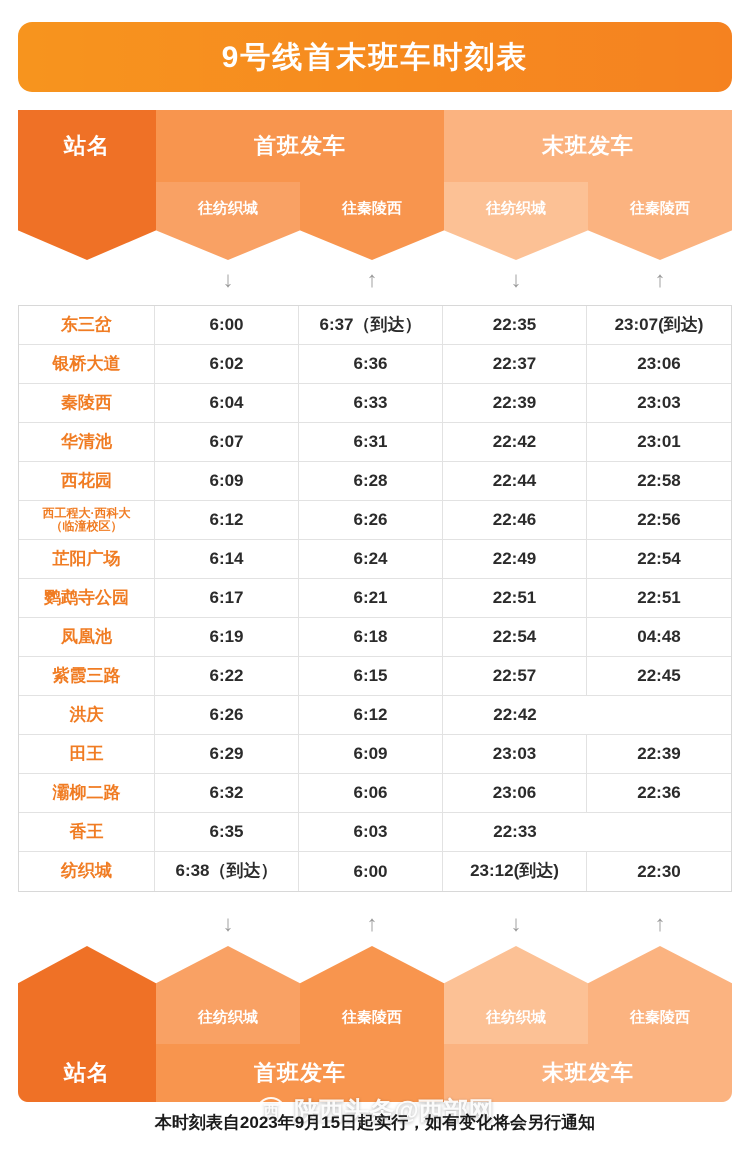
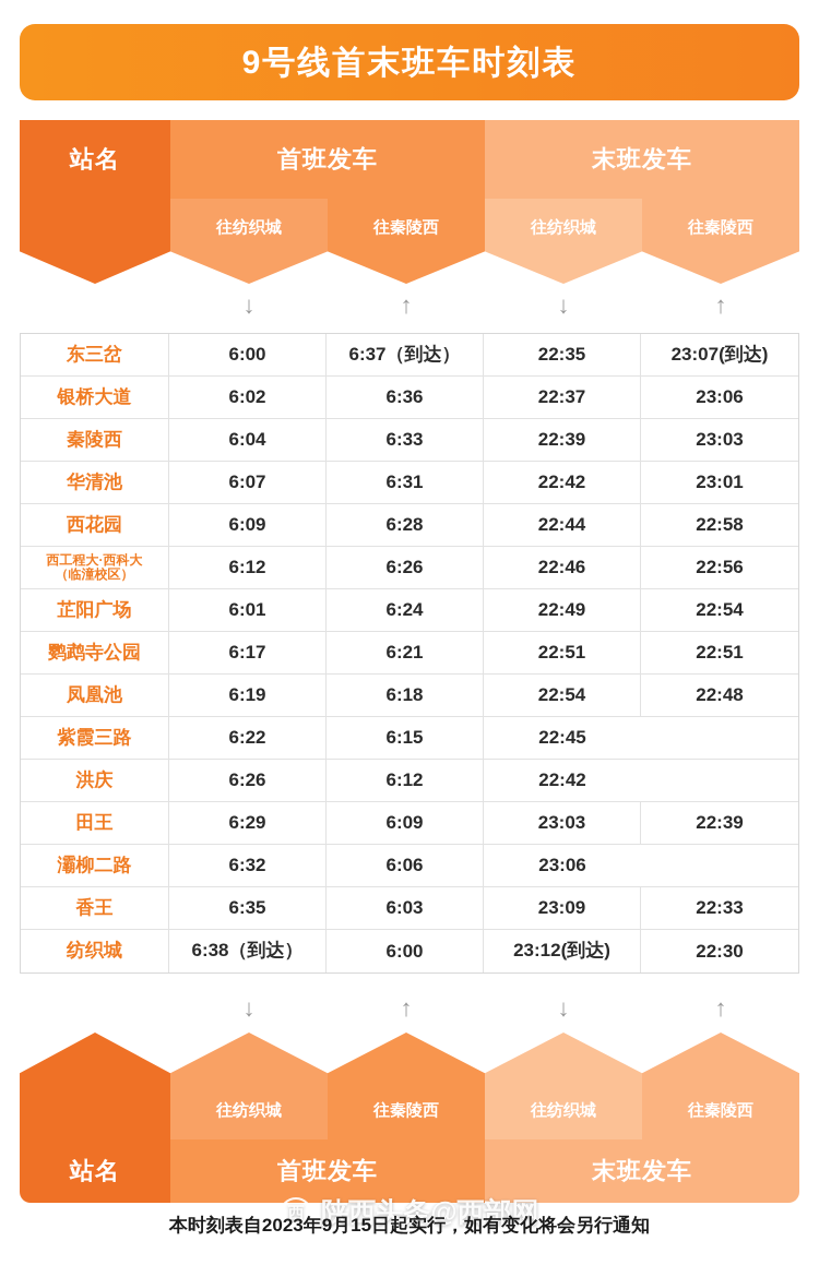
  9号线首末班车时刻表
  站名
  首班发车
  末班发车
  往纺织城
  往秦陵西
  往纺织城
  往秦陵西
  ↓
  ↑
  ↓
  ↑
  东三岔
  6:00
  6:37（到达）
  22:35
  23:07(到达)
  银桥大道
  6:02
  6:36
  22:37
  23:06
  秦陵西
  6:04
  6:33
  22:39
  23:03
  华清池
  6:07
  6:31
  22:42
  23:01
  西花园
  6:09
  6:28
  22:44
  22:58
  西工程大·西科大
  （临潼校区）
  6:12
  6:26
  22:46
  22:56
  芷阳广场
- 6:14
+ 6:01
  6:24
  22:49
  22:54
  鹦鹉寺公园
  6:17
  6:21
  22:51
  22:51
  凤凰池
  6:19
  6:18
  22:54
- 04:48
+ 22:48
  紫霞三路
  6:22
  6:15
- 22:57
  22:45
  洪庆
  6:26
  6:12
  22:42
  田王
  6:29
  6:09
  23:03
  22:39
  灞柳二路
  6:32
  6:06
  23:06
- 22:36
  香王
  6:35
  6:03
+ 23:09
  22:33
  纺织城
  6:38（到达）
  6:00
  23:12(到达)
  22:30
  ↓
  ↑
  ↓
  ↑
  往纺织城
  往秦陵西
  往纺织城
  往秦陵西
  站名
  首班发车
  末班发车
  西
  陕西头条@西部网
  本时刻表自2023年9月15日起实行，如有变化将会另行通知
